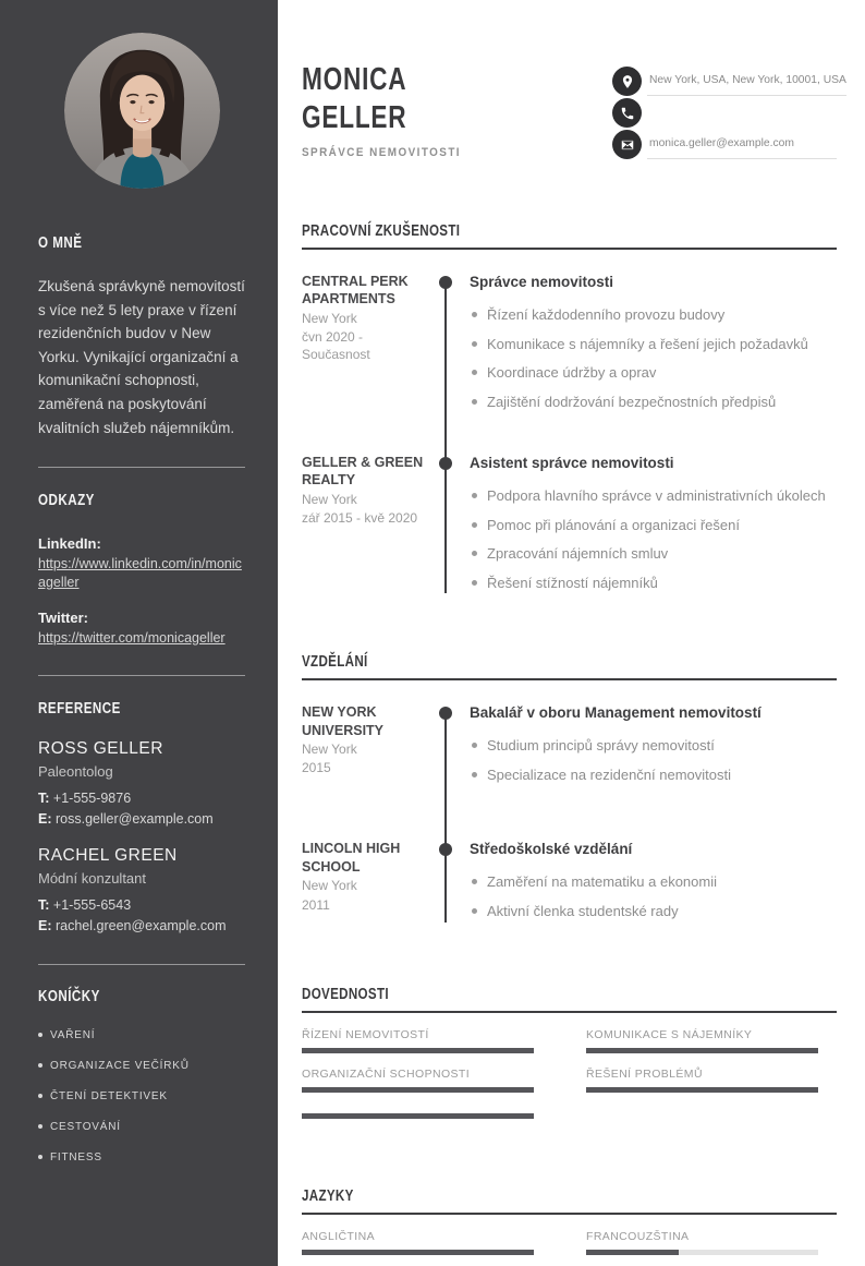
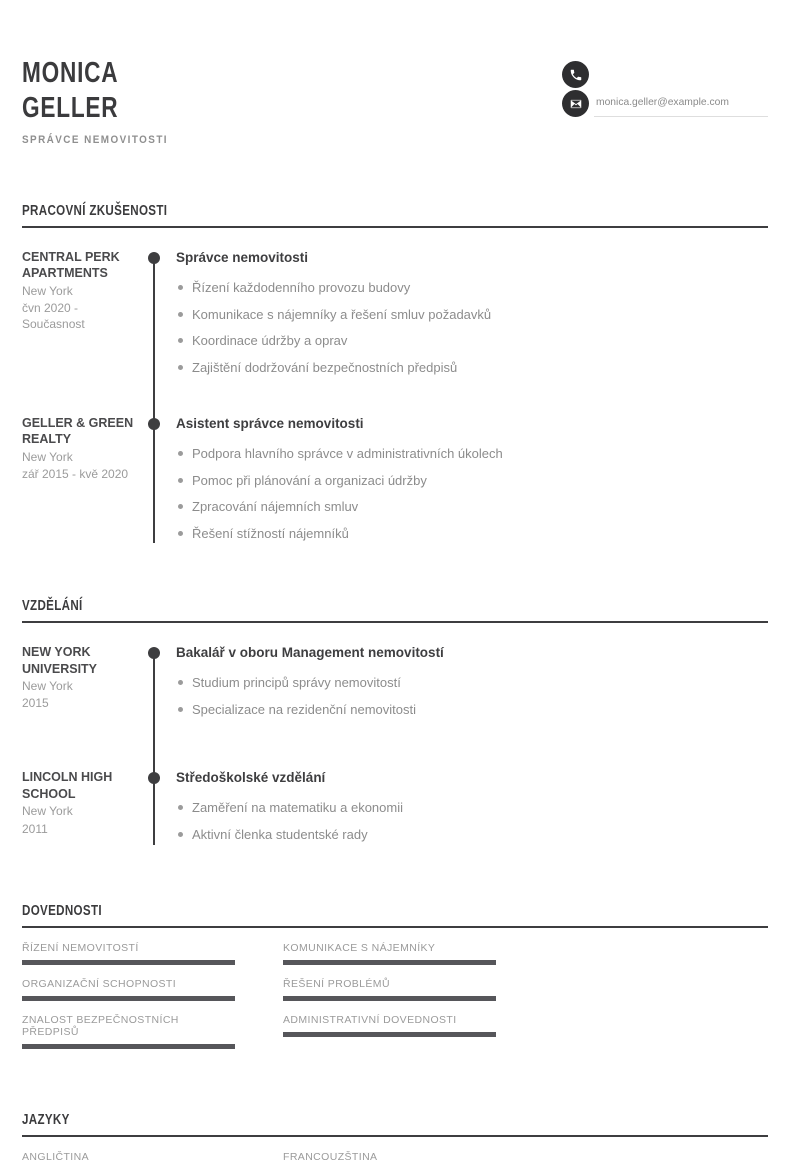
- O MNĚ
- Zkušená správkyně nemovitostí s více než 5 lety praxe v řízení rezidenčních budov v New Yorku. Vynikající organizační a komunikační schopnosti, zaměřená na poskytování kvalitních služeb nájemníkům.
- ODKAZY
- LinkedIn:
- https://www.linkedin.com/in/monicageller
- Twitter:
- https://twitter.com/monicageller
- REFERENCE
- ROSS GELLER
- Paleontolog
- T: +1-555-9876
- E: ross.geller@example.com
- RACHEL GREEN
- Módní konzultant
- T: +1-555-6543
- E: rachel.green@example.com
- KONÍČKY
- VAŘENÍ
- ORGANIZACE VEČÍRKŮ
- ČTENÍ DETEKTIVEK
- CESTOVÁNÍ
- FITNESS
  MONICA
  GELLER
  SPRÁVCE NEMOVITOSTI
- New York, USA, New York, 10001, USA
  monica.geller@example.com
  PRACOVNÍ ZKUŠENOSTI
  CENTRAL PERK APARTMENTS
  New York
  čvn 2020 - Současnost
  Správce nemovitosti
  Řízení každodenního provozu budovy
- Komunikace s nájemníky a řešení jejich požadavků
+ Komunikace s nájemníky a řešení smluv požadavků
  Koordinace údržby a oprav
  Zajištění dodržování bezpečnostních předpisů
  GELLER & GREEN REALTY
  New York
  zář 2015 - kvě 2020
  Asistent správce nemovitosti
  Podpora hlavního správce v administrativních úkolech
- Pomoc při plánování a organizaci řešení
+ Pomoc při plánování a organizaci údržby
  Zpracování nájemních smluv
  Řešení stížností nájemníků
  VZDĚLÁNÍ
  NEW YORK UNIVERSITY
  New York
  2015
  Bakalář v oboru Management nemovitostí
  Studium principů správy nemovitostí
  Specializace na rezidenční nemovitosti
  LINCOLN HIGH SCHOOL
  New York
  2011
  Středoškolské vzdělání
  Zaměření na matematiku a ekonomii
  Aktivní členka studentské rady
  DOVEDNOSTI
  ŘÍZENÍ NEMOVITOSTÍ
  KOMUNIKACE S NÁJEMNÍKY
  ORGANIZAČNÍ SCHOPNOSTI
  ŘEŠENÍ PROBLÉMŮ
+ ZNALOST BEZPEČNOSTNÍCH PŘEDPISŮ
+ ADMINISTRATIVNÍ DOVEDNOSTI
  JAZYKY
  ANGLIČTINA
  FRANCOUZŠTINA
